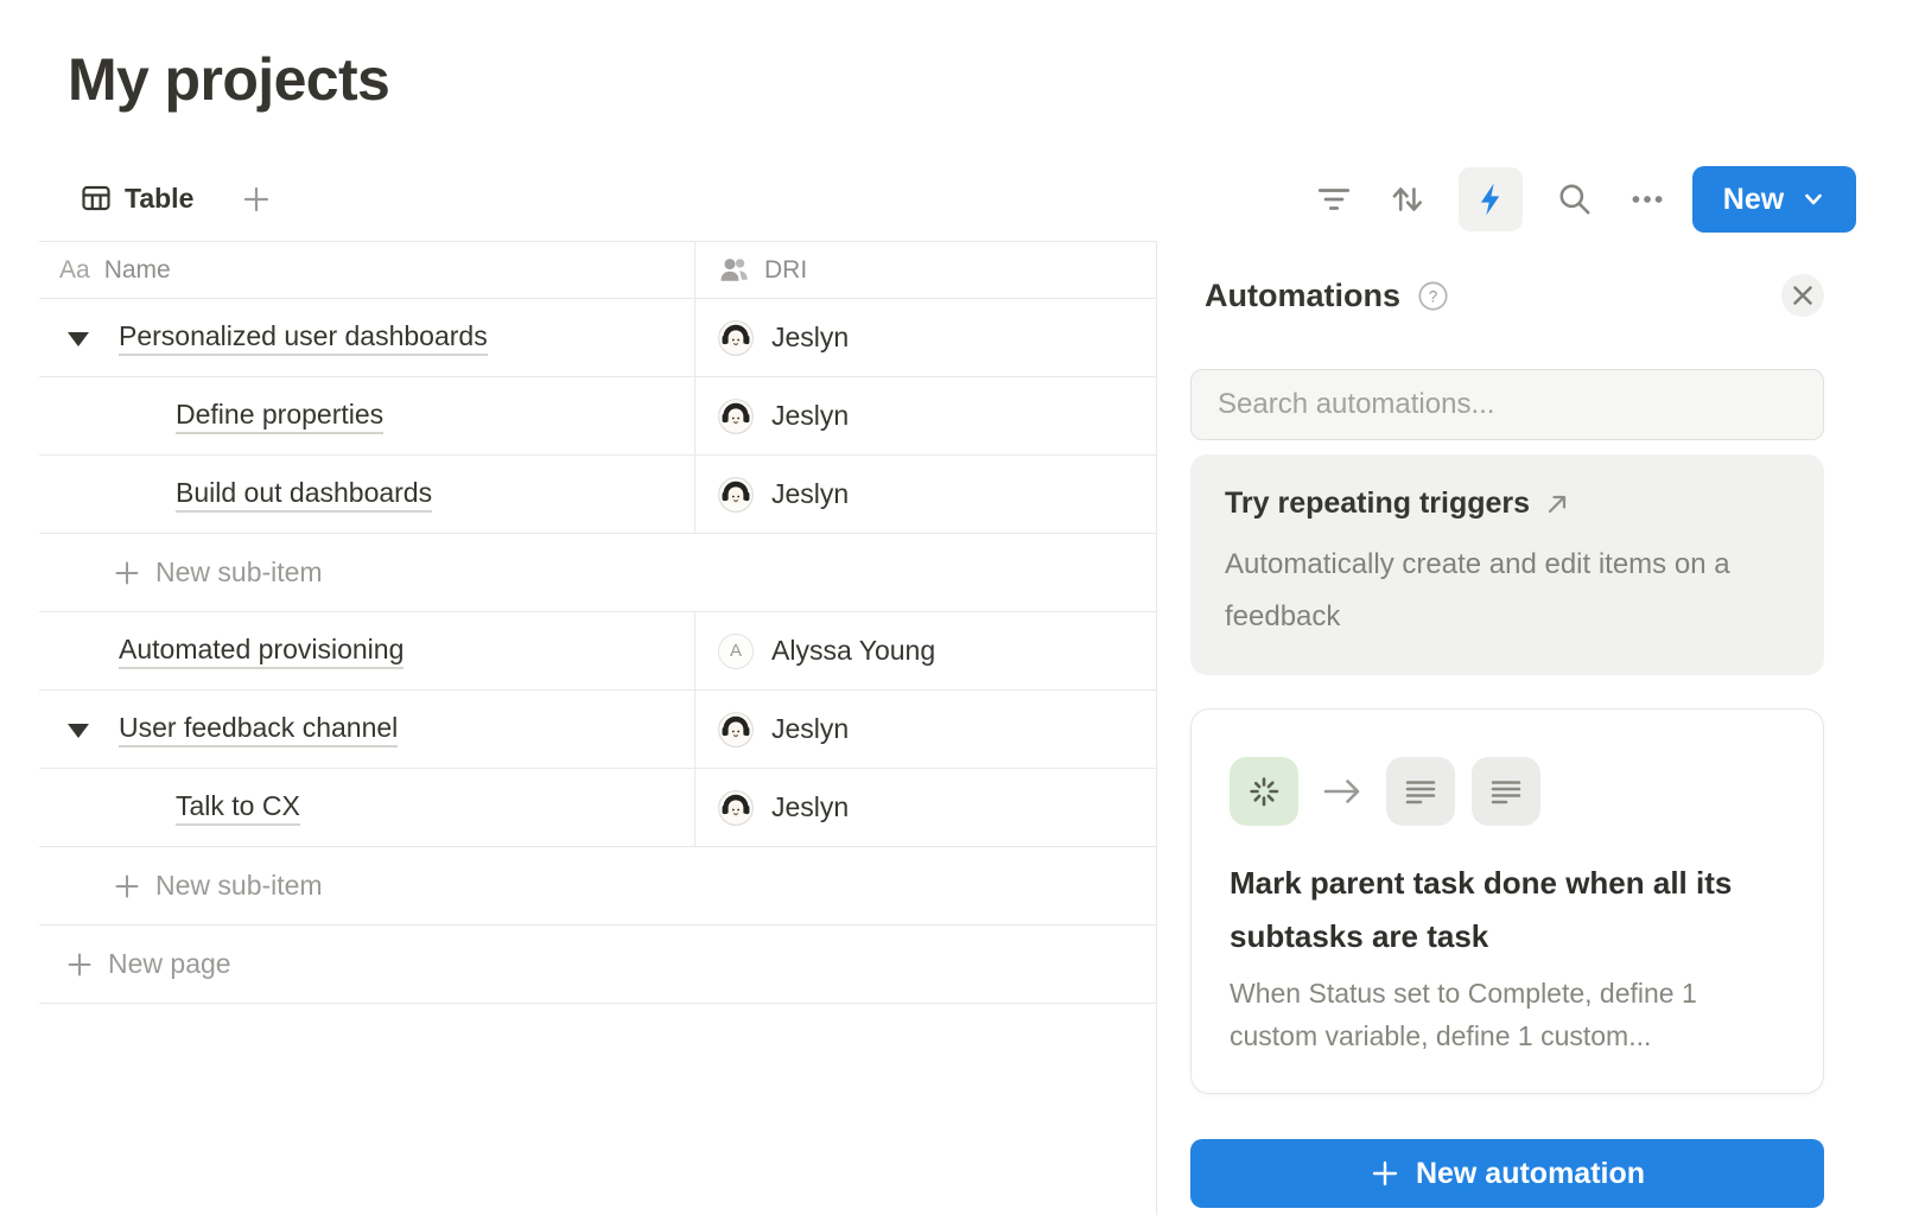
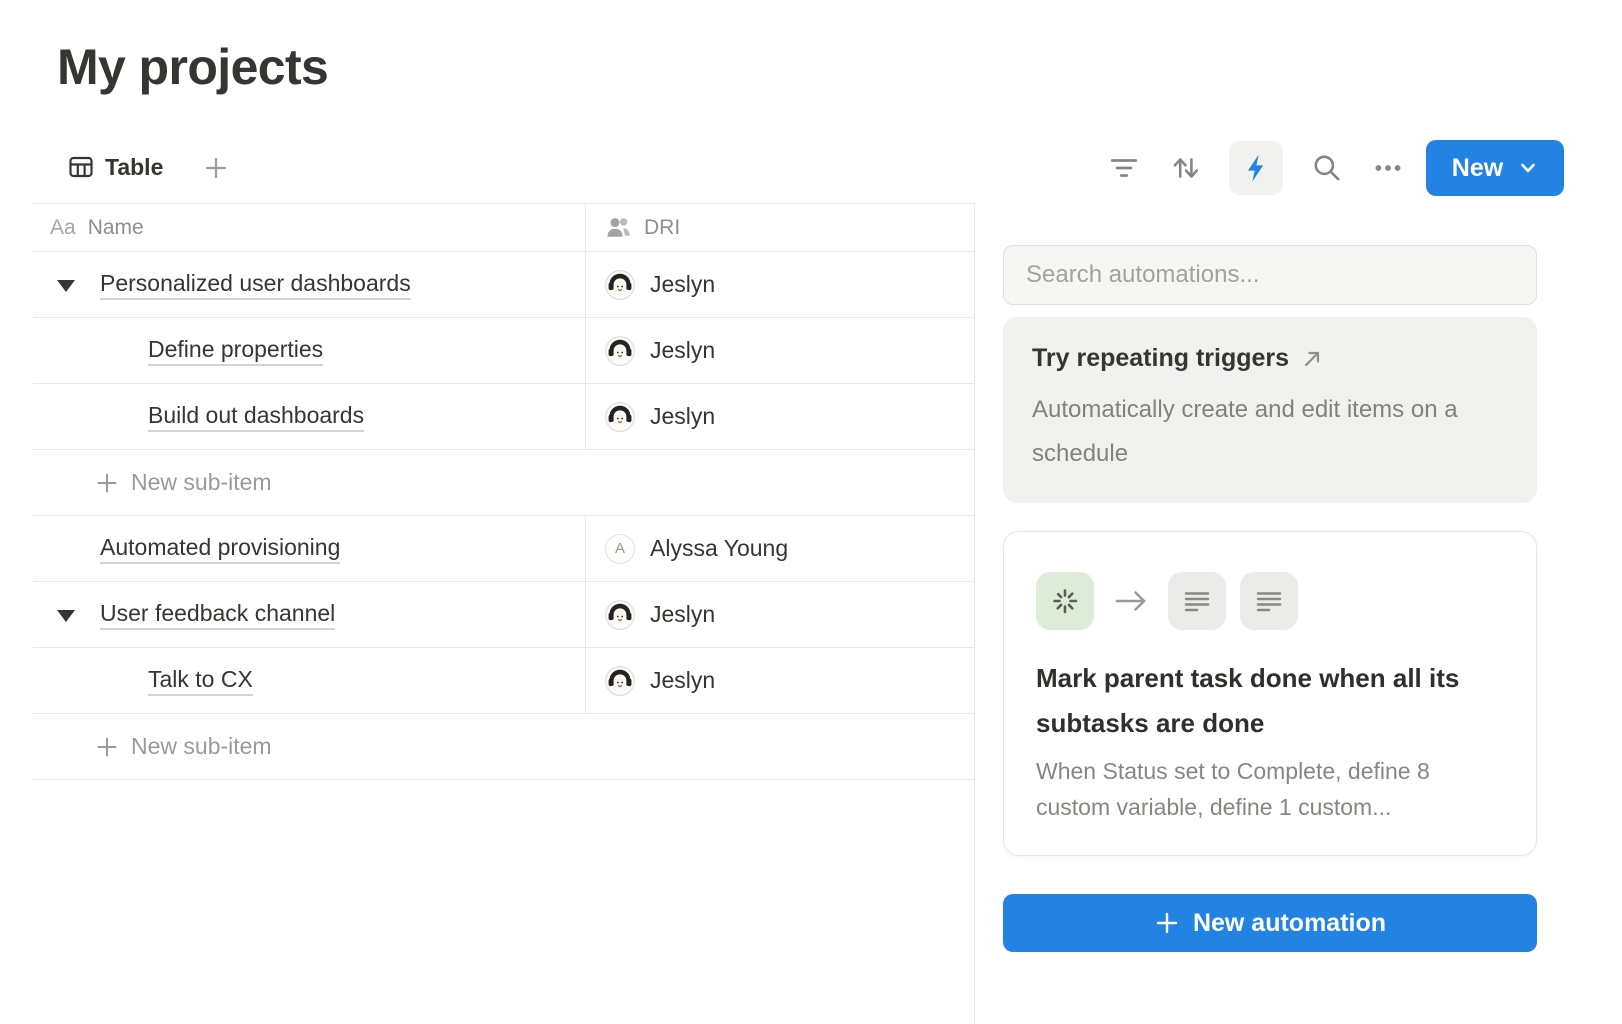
  My projects
  Table
  New
  Aa
  Name
  DRI
  Personalized user dashboards
  Jeslyn
  Define properties
  Jeslyn
  Build out dashboards
  Jeslyn
  New sub-item
  Automated provisioning
  A
  Alyssa Young
  User feedback channel
  Jeslyn
  Talk to CX
  Jeslyn
  New sub-item
- New page
- Automations
- ?
  Search automations...
  Try repeating triggers
- Automatically create and edit items on a feedback
+ Automatically create and edit items on a schedule
- Mark parent task done when all its subtasks are task
+ Mark parent task done when all its subtasks are done
- When Status set to Complete, define 1 custom variable, define 1 custom...
+ When Status set to Complete, define 8 custom variable, define 1 custom...
  New automation
